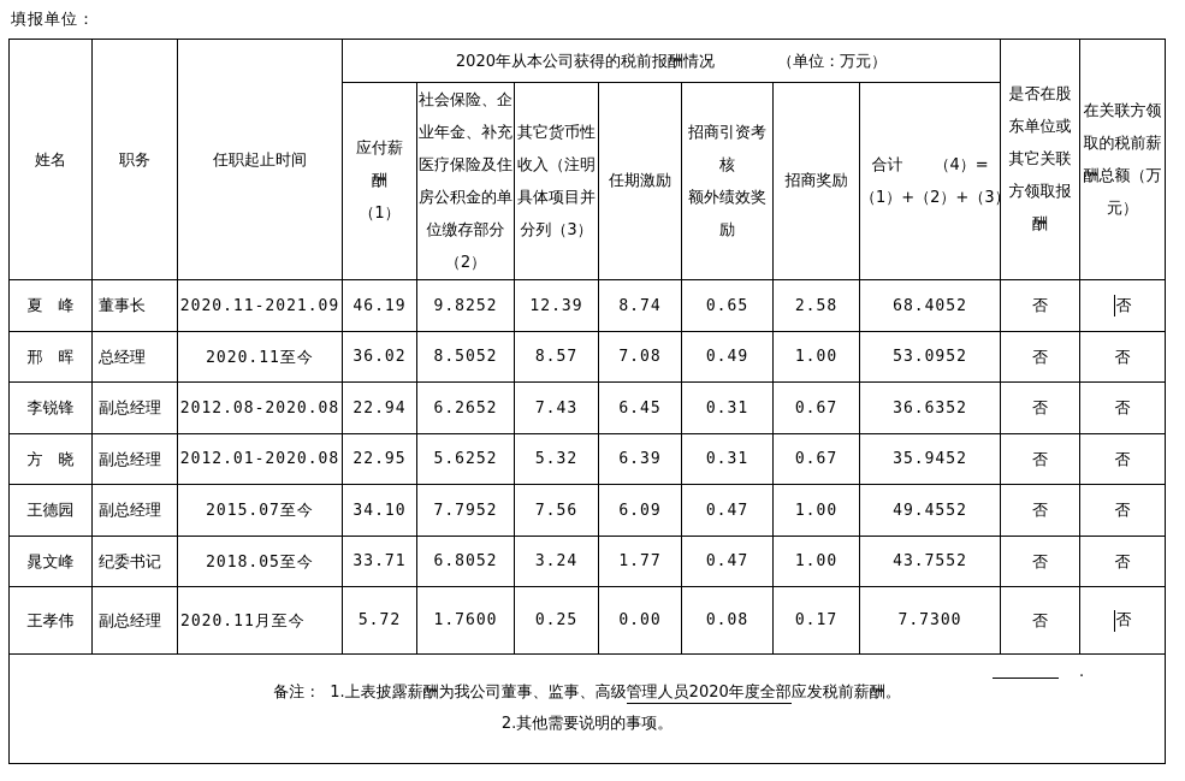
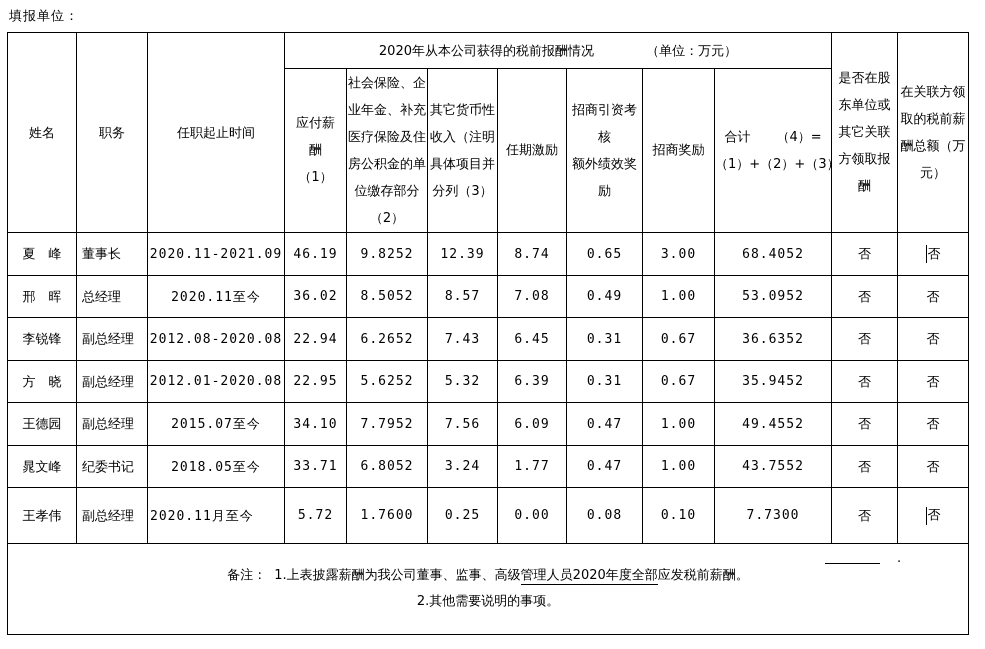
  填报单位：
  姓名	职务	任职起止时间	2020年从本公司获得的税前报酬情况 （单位：万元）	是否在股 东单位或 其它关联 方领取报 酬	在关联方领 取的税前薪 酬总额（万 元）
  应付薪 酬 （1）	社会保险、企 业年金、补充 医疗保险及住 房公积金的单 位缴存部分 （2）	其它货币性 收入（注明 具体项目并 分列（3）	任期激励	招商引资考核 额外绩效奖励	招商奖励	合计 （4）= （1）+（2）+（3
- 夏 峰	董事长	2020.11-2021.09	46.19	9.8252	12.39	8.74	0.65	2.58	68.4052	否	否
+ 夏 峰	董事长	2020.11-2021.09	46.19	9.8252	12.39	8.74	0.65	3.00	68.4052	否	否
  邢 晖	总经理	2020.11至今	36.02	8.5052	8.57	7.08	0.49	1.00	53.0952	否	否
  李锐锋	副总经理	2012.08-2020.08	22.94	6.2652	7.43	6.45	0.31	0.67	36.6352	否	否
  方 晓	副总经理	2012.01-2020.08	22.95	5.6252	5.32	6.39	0.31	0.67	35.9452	否	否
  王德园	副总经理	2015.07至今	34.10	7.7952	7.56	6.09	0.47	1.00	49.4552	否	否
  晁文峰	纪委书记	2018.05至今	33.71	6.8052	3.24	1.77	0.47	1.00	43.7552	否	否
- 王孝伟	副总经理	2020.11月至今	5.72	1.7600	0.25	0.00	0.08	0.17	7.7300	否	否
+ 王孝伟	副总经理	2020.11月至今	5.72	1.7600	0.25	0.00	0.08	0.10	7.7300	否	否
  备注： 1.上表披露薪酬为我公司董事、监事、高级管理人员2020年度全部应发税前薪酬。 2.其他需要说明的事项。 .
